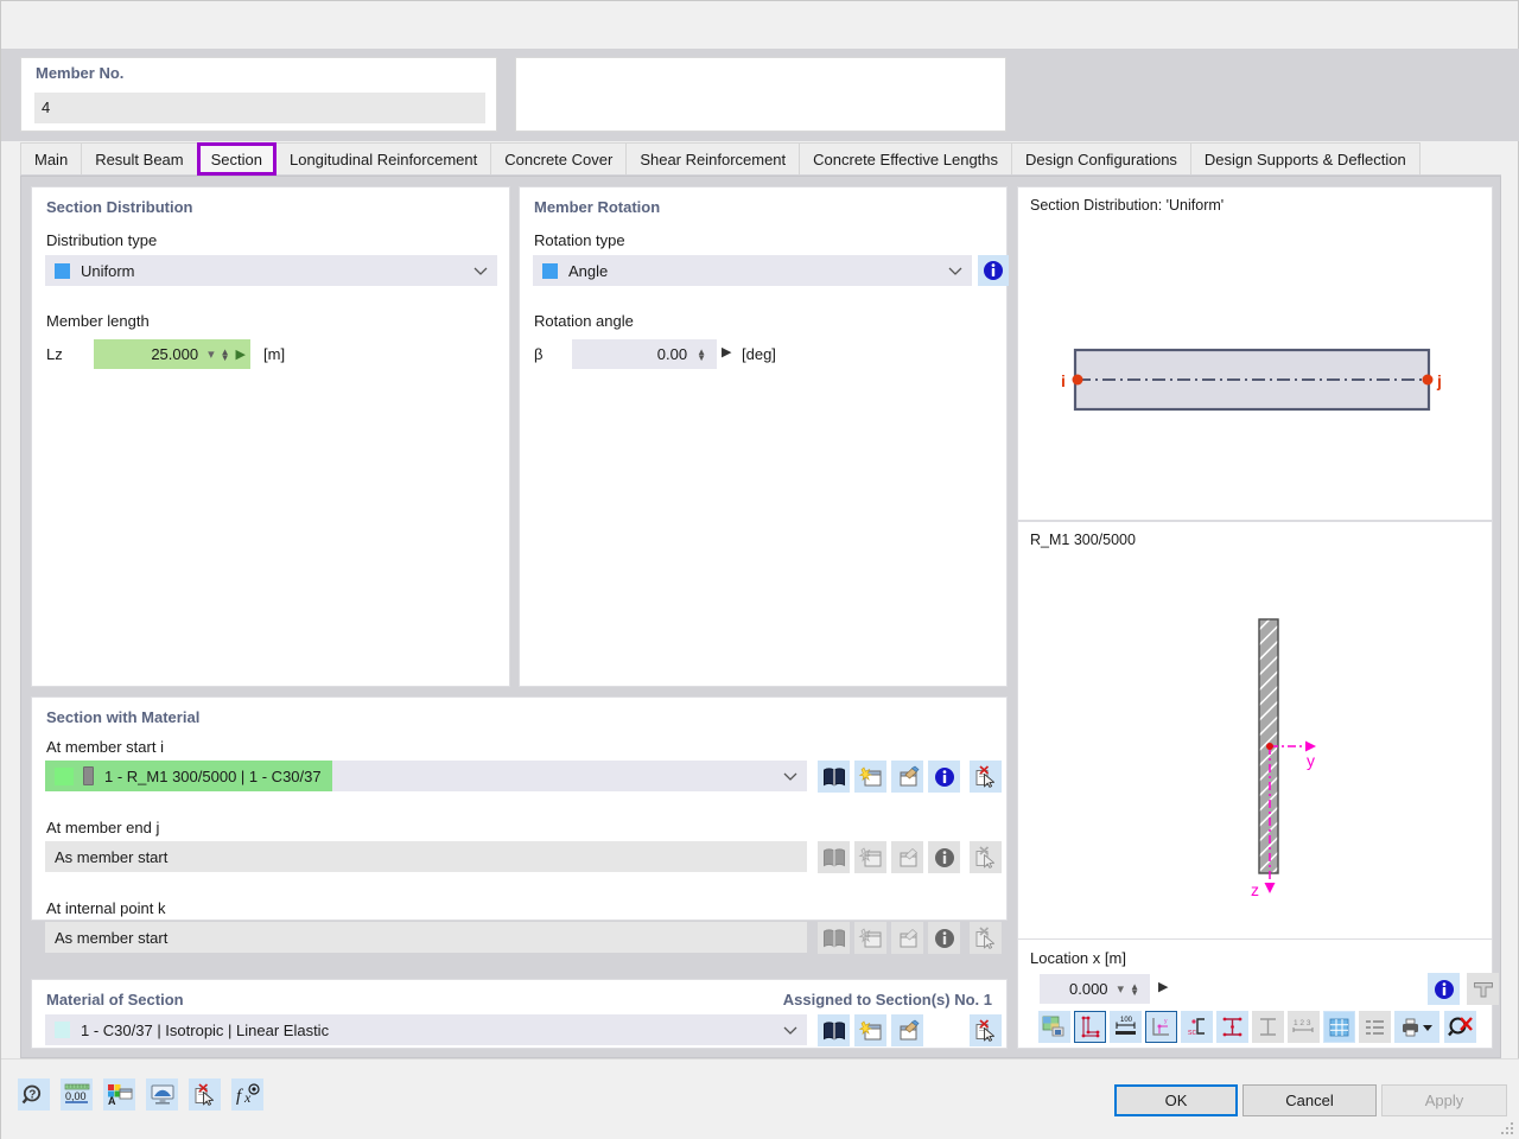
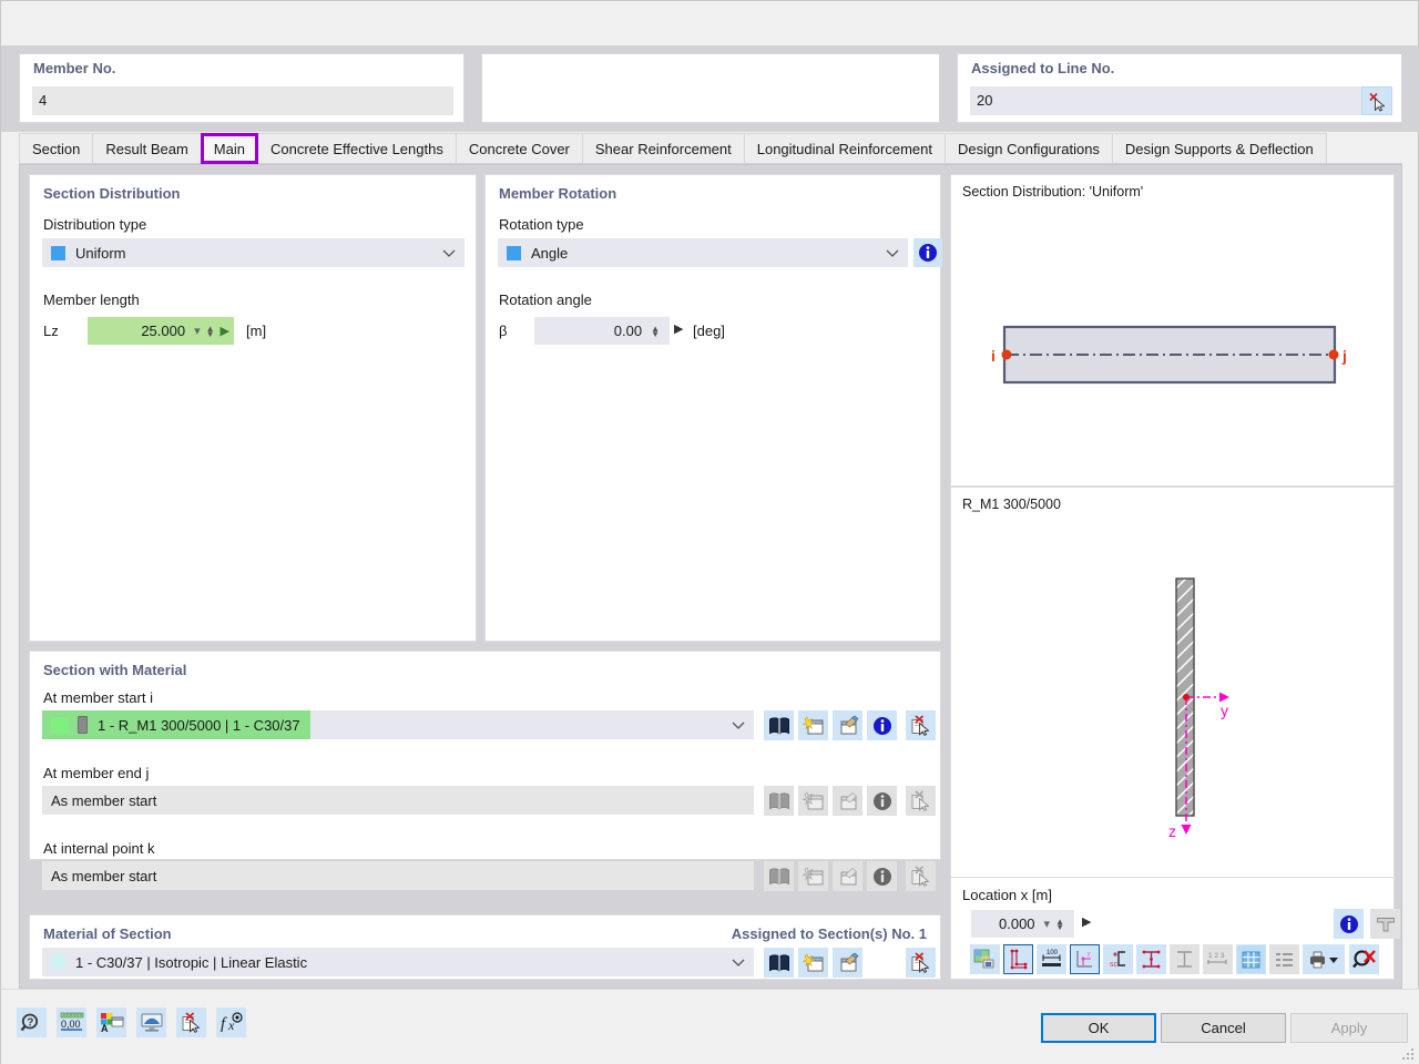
  Member No.
  4
+ Assigned to Line No.
+ 20
- Main
+ Section
  Result Beam
- Section
+ Main
- Longitudinal Reinforcement
+ Concrete Effective Lengths
  Concrete Cover
  Shear Reinforcement
- Concrete Effective Lengths
+ Longitudinal Reinforcement
  Design Configurations
  Design Supports & Deflection
  Section Distribution
  Distribution type
  Uniform
  Member length
  Lz
  25.000
  ▾
  ▲
  ▼
  ▶
  [m]
  Member Rotation
  Rotation type
  Angle
  Rotation angle
  β
  0.00
  ▲
  ▼
  ▶
  [deg]
  Section with Material
  At member start i
  1 - R_M1 300/5000 | 1 - C30/37
  At member end j
  As member start
  At internal point k
  As member start
  Material of Section
  Assigned to Section(s) No. 1
  1 - C30/37 | Isotropic | Linear Elastic
  Section Distribution: 'Uniform'
  i
  j
  R_M1 300/5000
  y
  z
  Location x [m]
  0.000
  ▾
  ▲
  ▼
  ▶
  ?
  0,00
  A
  f
  x
  OK
  Cancel
  Apply
